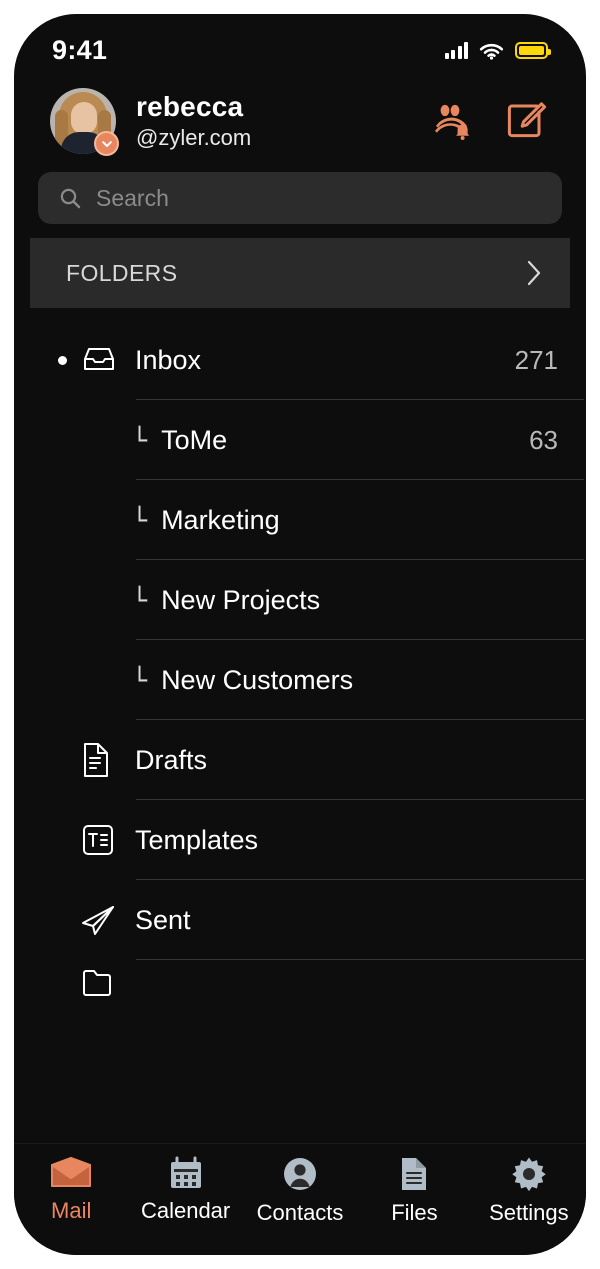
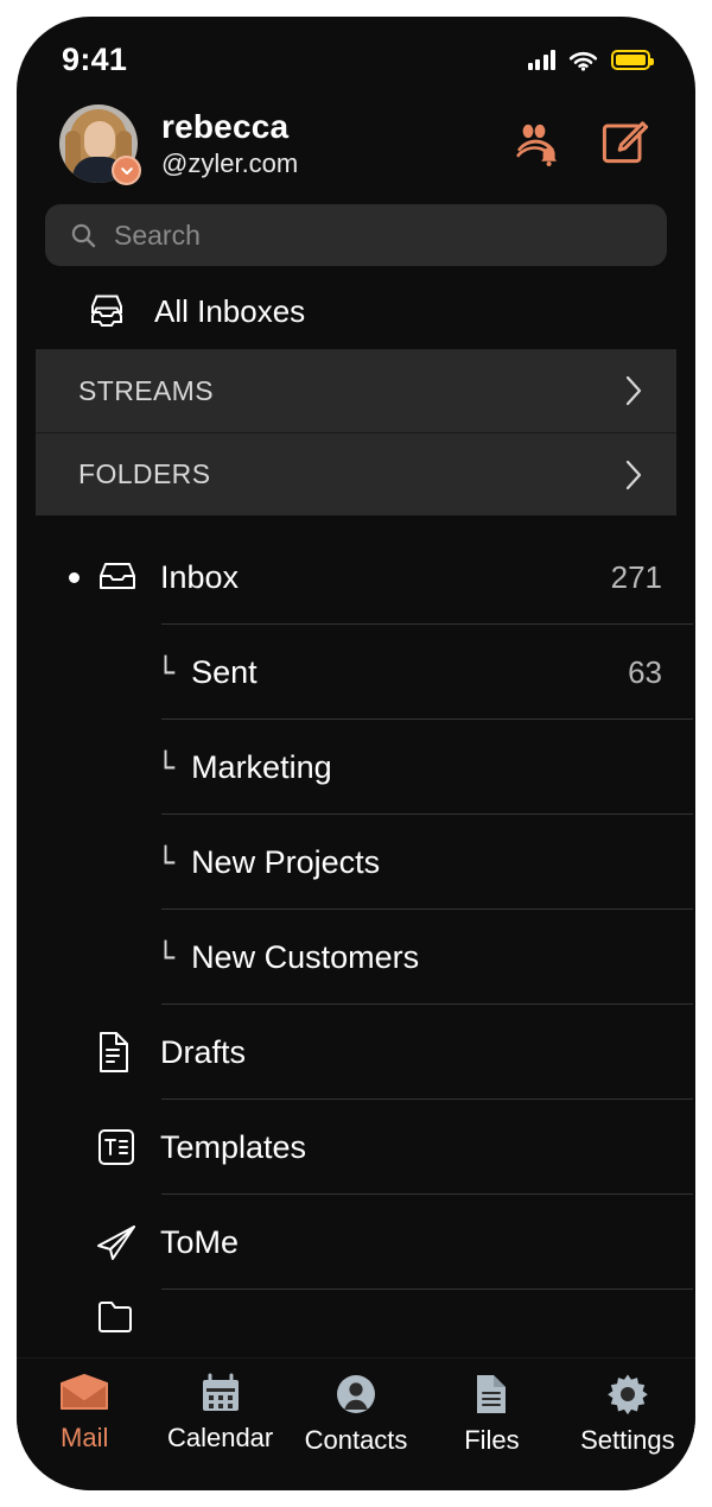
  9:41
  rebecca
  @zyler.com
  Search
+ All Inboxes
+ STREAMS
  FOLDERS
  Inbox
  271
  └
- ToMe
+ Sent
  63
  └
  Marketing
  └
  New Projects
  └
  New Customers
  Drafts
  Templates
- Sent
+ ToMe
  Mail
  Calendar
  Contacts
  Files
  Settings
